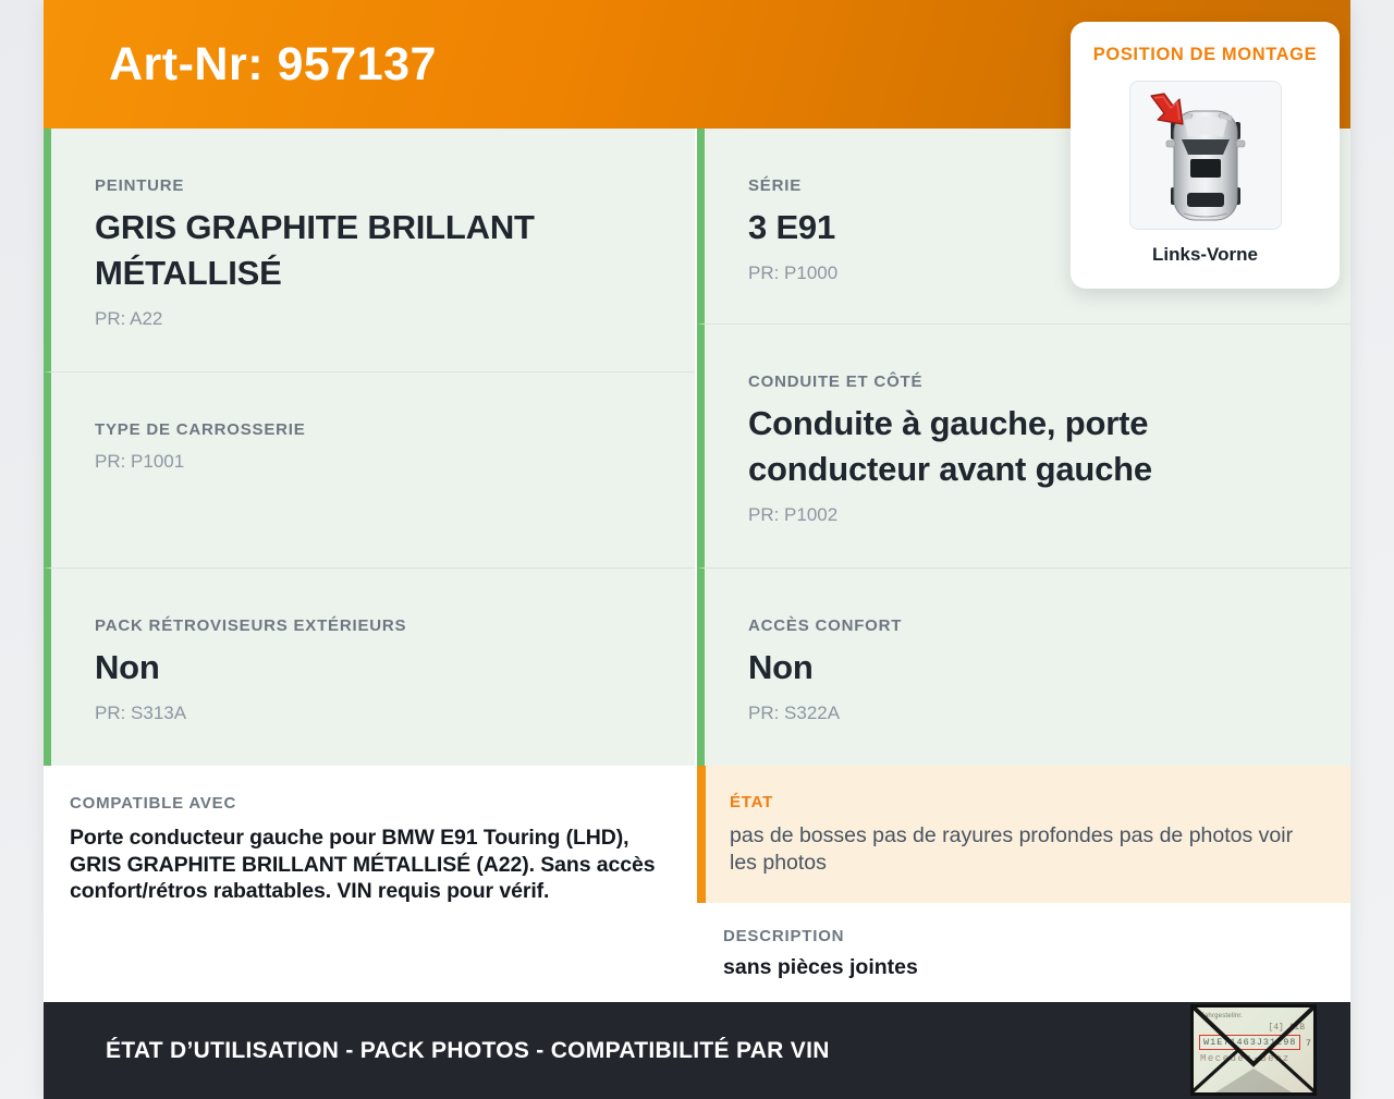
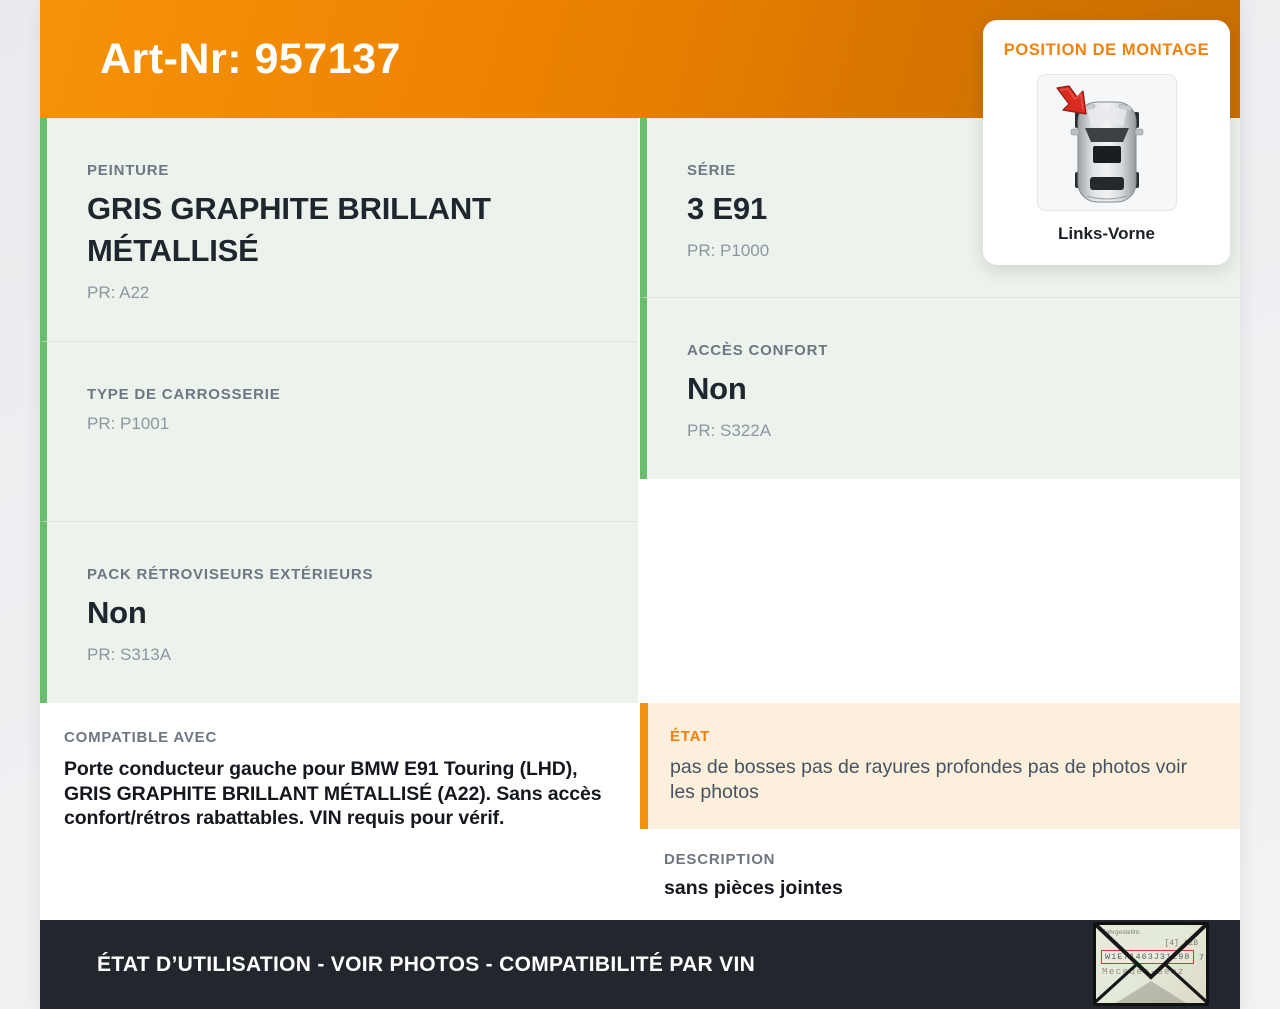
  Art-Nr: 957137
  POSITION DE MONTAGE
  Links-Vorne
  PEINTURE
  GRIS GRAPHITE BRILLANT MÉTALLISÉ
  PR: A22
  TYPE DE CARROSSERIE
  PR: P1001
  PACK RÉTROVISEURS EXTÉRIEURS
  Non
  PR: S313A
  SÉRIE
  3 E91
  PR: P1000
- CONDUITE ET CÔTÉ
- Conduite à gauche, porte conducteur avant gauche
- PR: P1002
  ACCÈS CONFORT
  Non
  PR: S322A
  COMPATIBLE AVEC
  Porte conducteur gauche pour BMW E91 Touring (LHD), GRIS GRAPHITE BRILLANT MÉTALLISÉ (A22). Sans accès confort/rétros rabattables. VIN requis pour vérif.
  ÉTAT
  pas de bosses pas de rayures profondes pas de photos voir les photos
  DESCRIPTION
  sans pièces jointes
- ÉTAT D’UTILISATION - PACK PHOTOS - COMPATIBILITÉ PAR VIN
+ ÉTAT D’UTILISATION - VOIR PHOTOS - COMPATIBILITÉ PAR VIN
  [4]iB
  W1E7463J31298
  7
